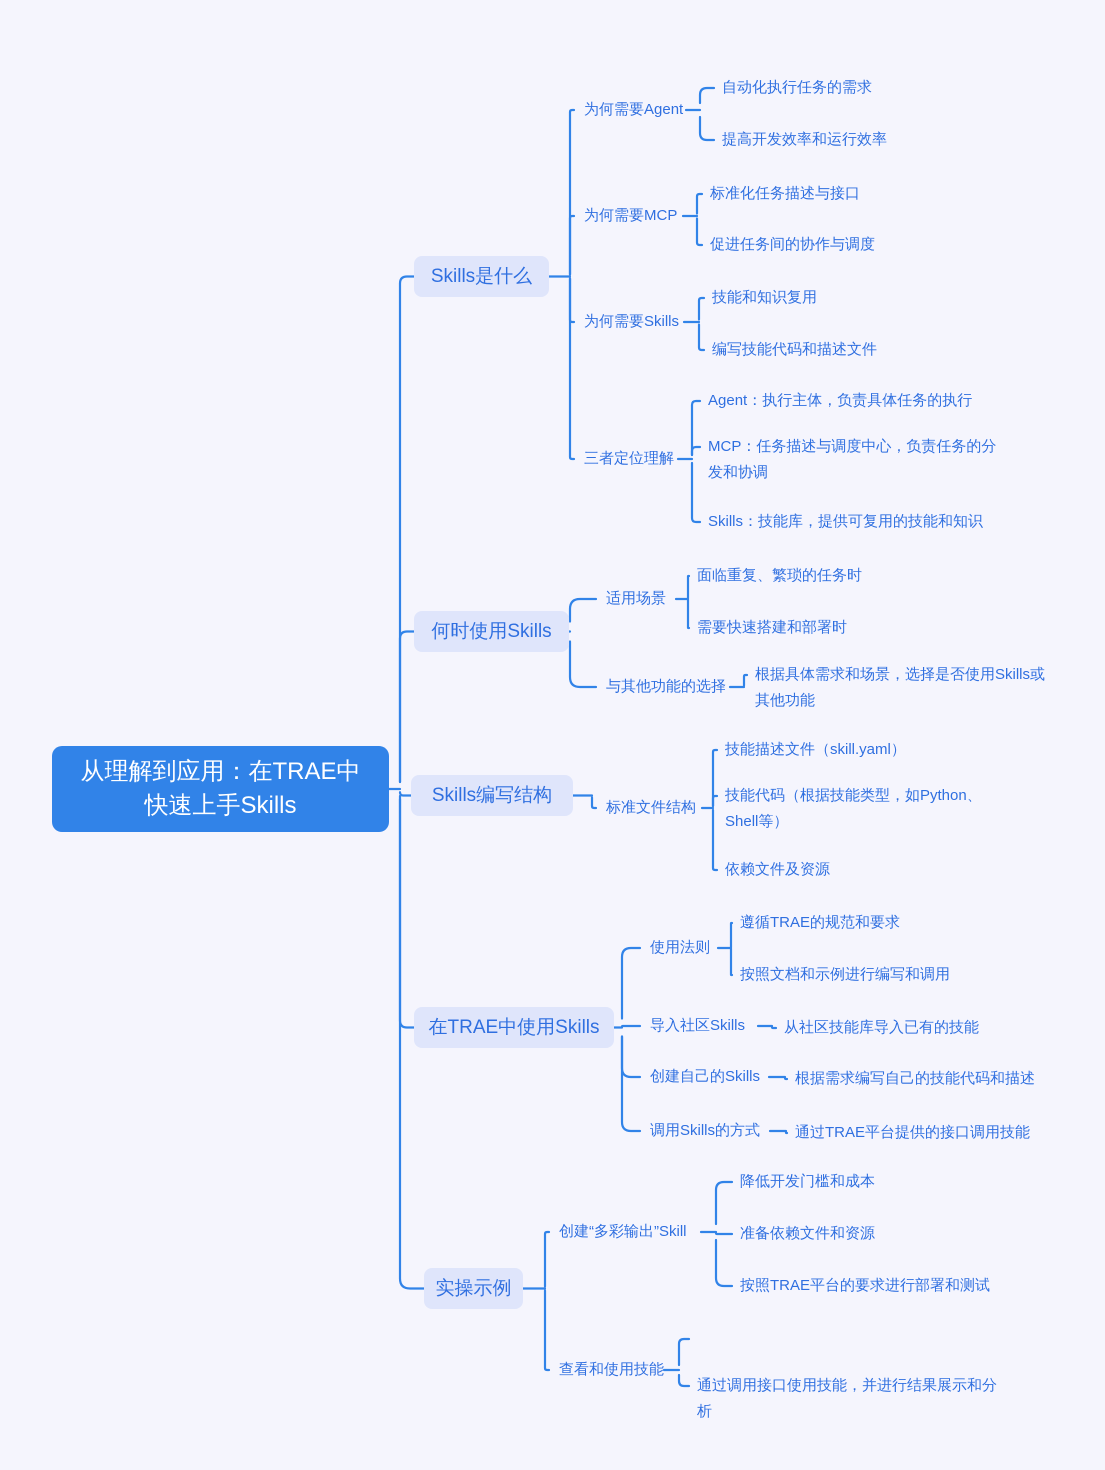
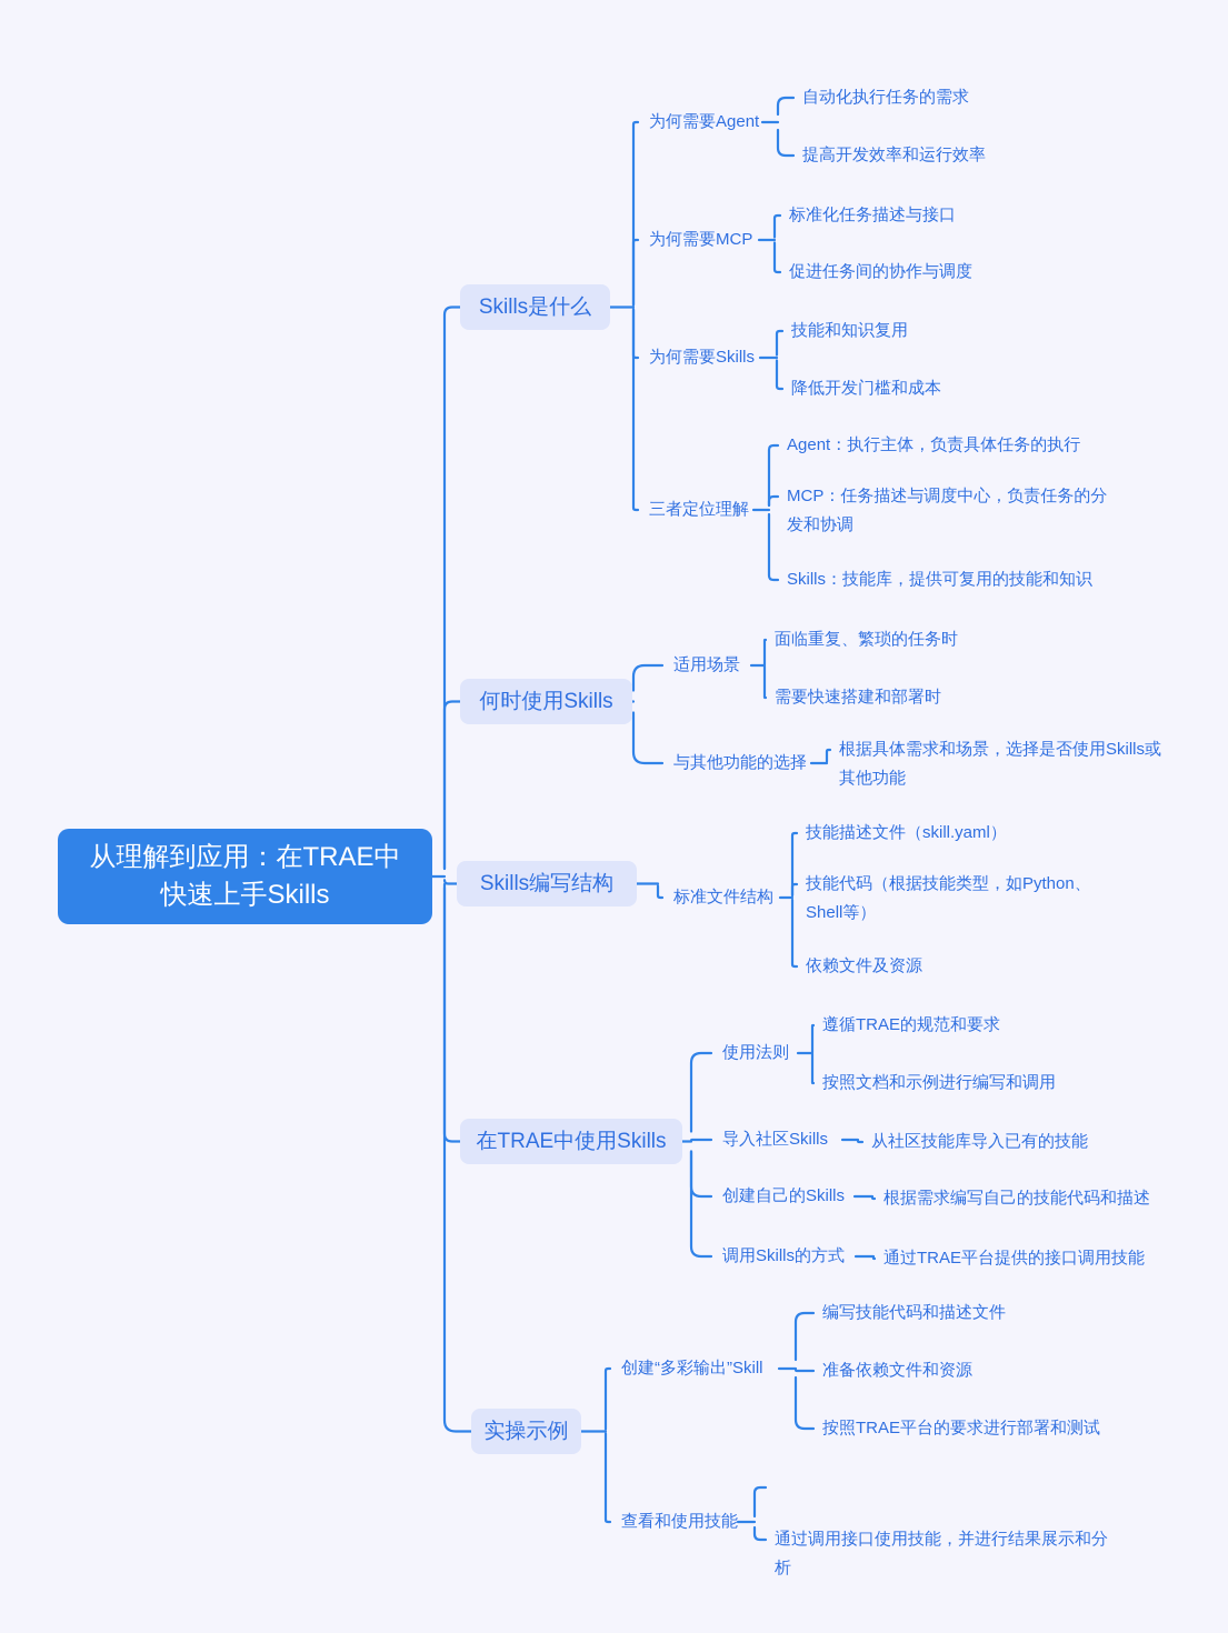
  从理解到应用：在TRAE中快速上手Skills
  Skills是什么
  为何需要Agent
  自动化执行任务的需求
  提高开发效率和运行效率
  为何需要MCP
  标准化任务描述与接口
  促进任务间的协作与调度
  为何需要Skills
  技能和知识复用
- 编写技能代码和描述文件
+ 降低开发门槛和成本
  三者定位理解
  Agent：执行主体，负责具体任务的执行
  MCP：任务描述与调度中心，负责任务的分发和协调
  Skills：技能库，提供可复用的技能和知识
  何时使用Skills
  适用场景
  面临重复、繁琐的任务时
  需要快速搭建和部署时
  与其他功能的选择
  根据具体需求和场景，选择是否使用Skills或其他功能
  Skills编写结构
  标准文件结构
  技能描述文件（skill.yaml）
  技能代码（根据技能类型，如Python、Shell等）
  依赖文件及资源
  在TRAE中使用Skills
  使用法则
  遵循TRAE的规范和要求
  按照文档和示例进行编写和调用
  导入社区Skills
  从社区技能库导入已有的技能
  创建自己的Skills
  根据需求编写自己的技能代码和描述
  调用Skills的方式
  通过TRAE平台提供的接口调用技能
  实操示例
  创建“多彩输出”Skill
- 降低开发门槛和成本
+ 编写技能代码和描述文件
  准备依赖文件和资源
  按照TRAE平台的要求进行部署和测试
  查看和使用技能
  通过调用接口使用技能，并进行结果展示和分析
